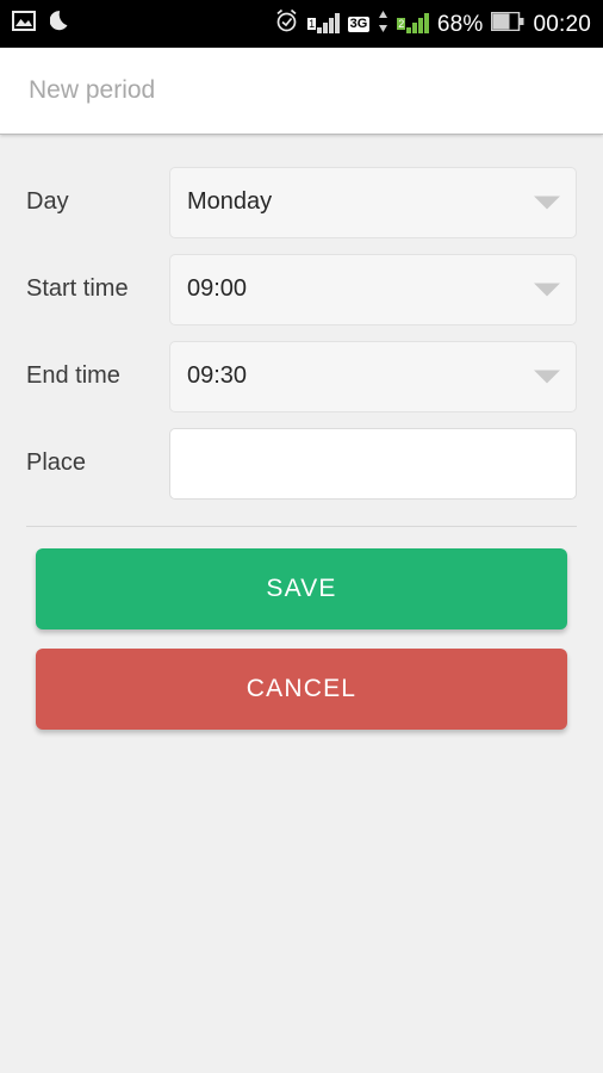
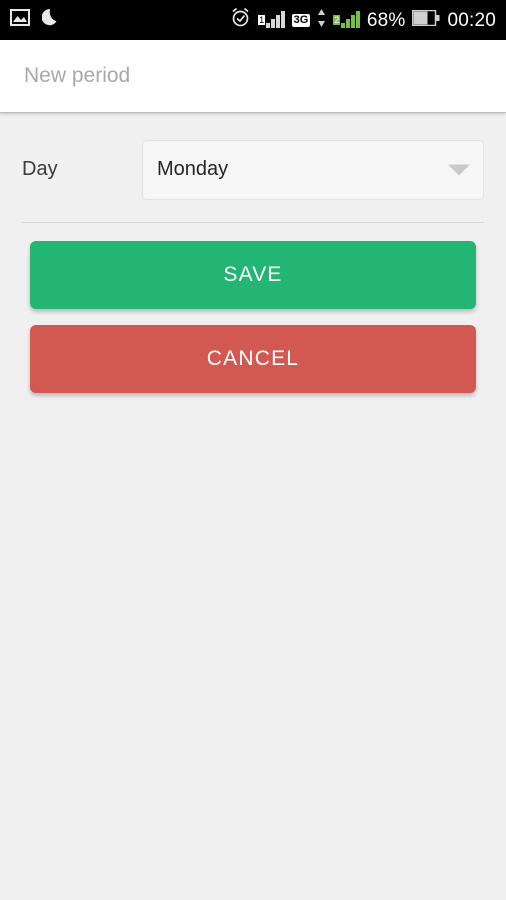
  1
  3G
  2
  68%
  00:20
  New period
  Day
  Monday
- Start time
- 09:00
- End time
- 09:30
- Place
  SAVE
  CANCEL
